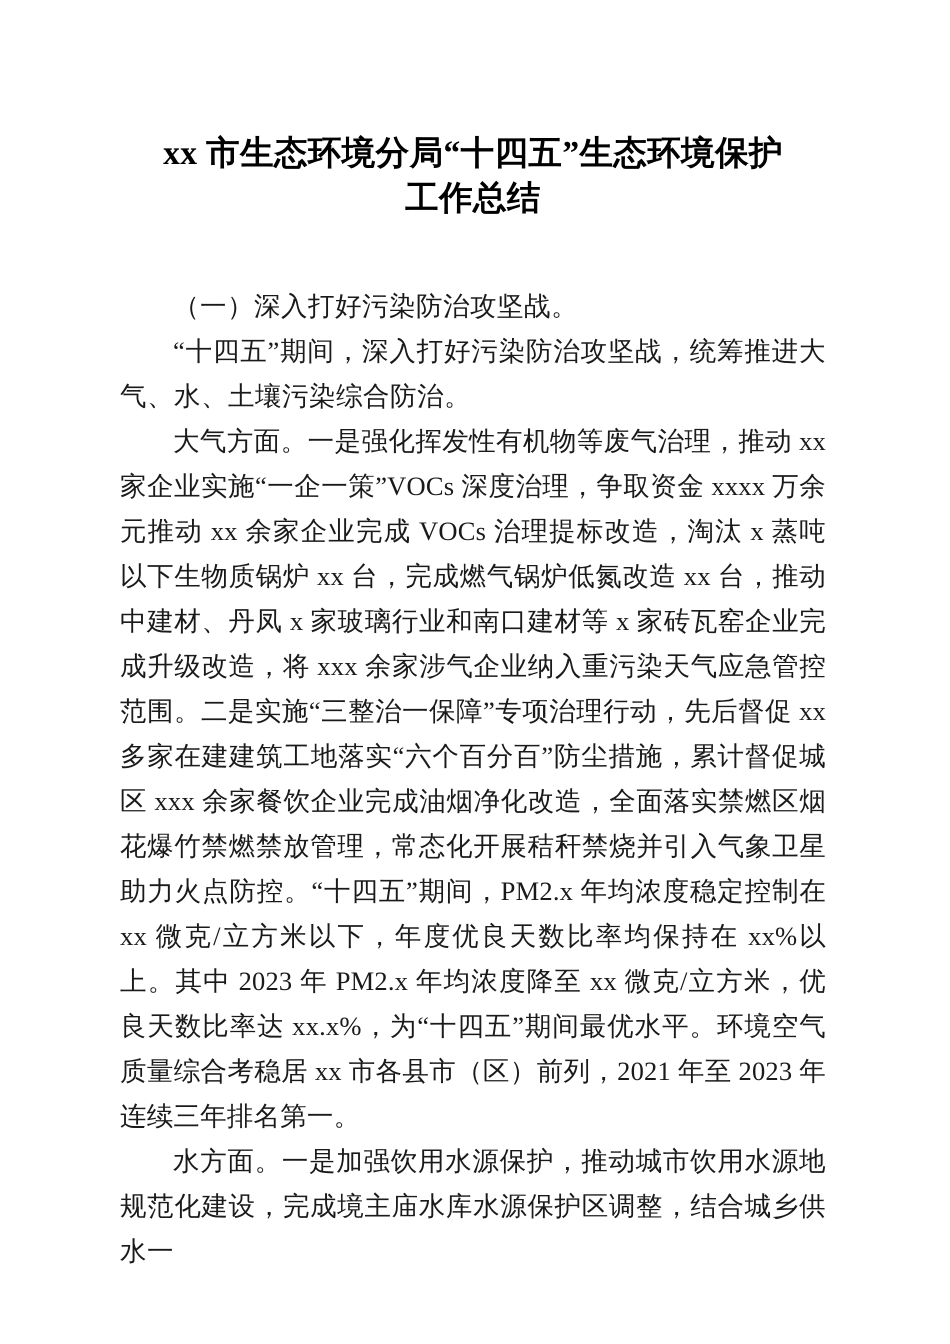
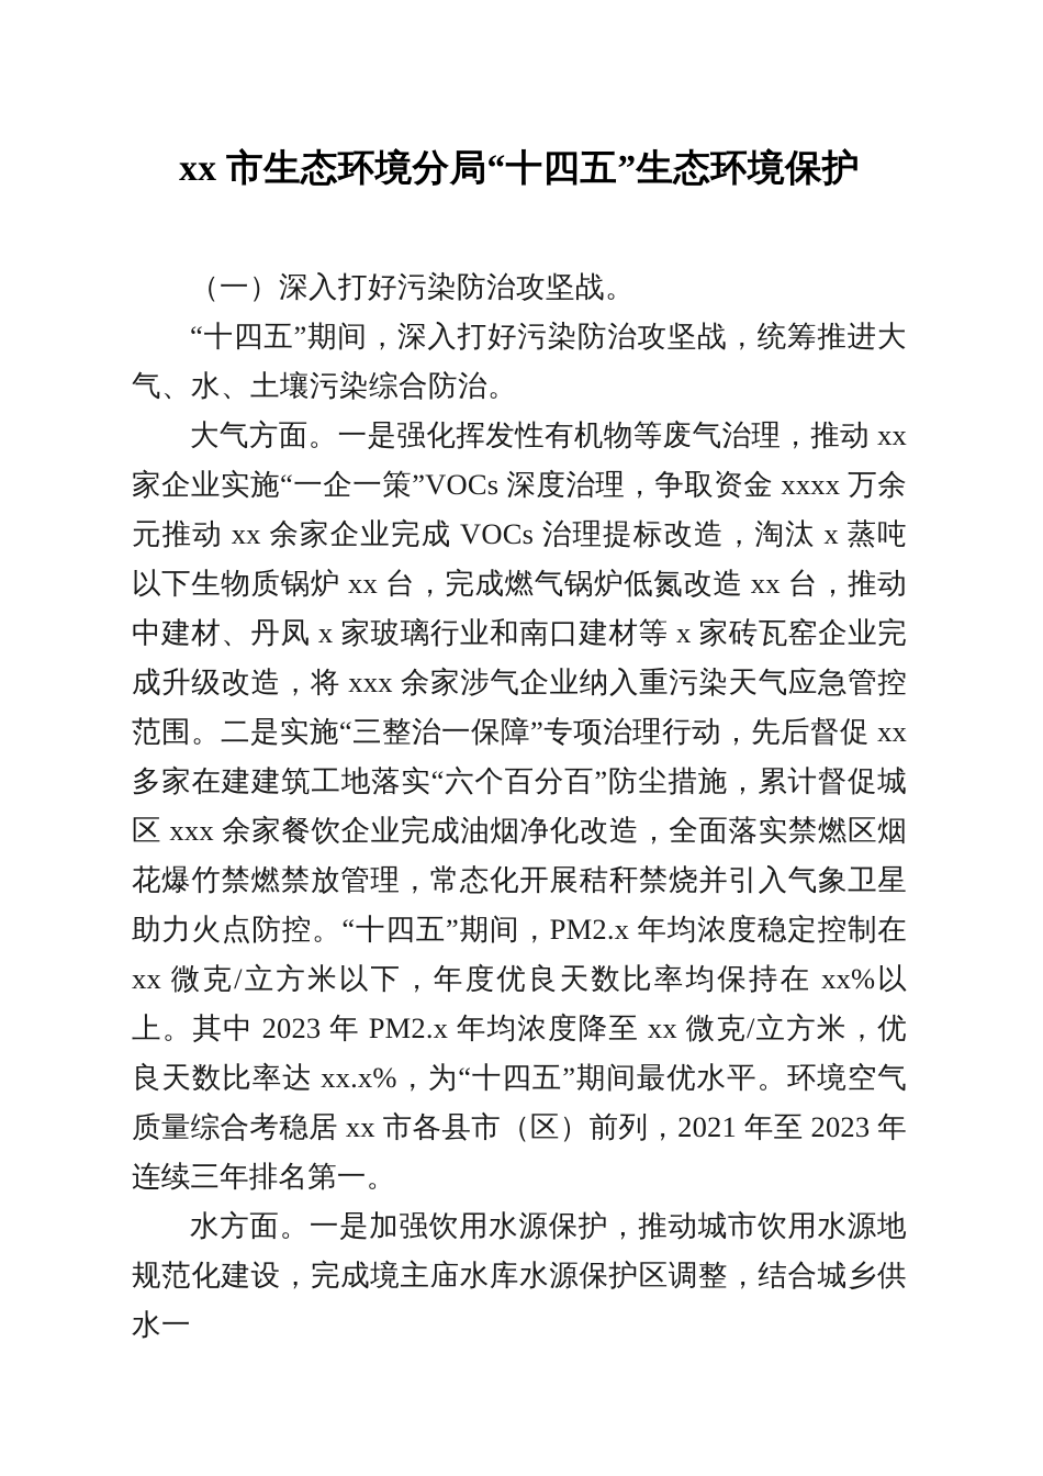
  xx 市生态环境分局“十四五”生态环境保护
- 工作总结
  （一）深入打好污染防治攻坚战。
  “十四五”期间，深入打好污染防治攻坚战，统筹推进大气、水、土壤污染综合防治。
  大气方面。一是强化挥发性有机物等废气治理，推动 xx 家企业实施“一企一策”VOCs 深度治理，争取资金 xxxx 万余元推动 xx 余家企业完成 VOCs 治理提标改造，淘汰 x 蒸吨以下生物质锅炉 xx 台，完成燃气锅炉低氮改造 xx 台，推动中建材、丹凤 x 家玻璃行业和南口建材等 x 家砖瓦窑企业完成升级改造，将 xxx 余家涉气企业纳入重污染天气应急管控范围。二是实施“三整治一保障”专项治理行动，先后督促 xx 多家在建建筑工地落实“六个百分百”防尘措施，累计督促城区 xxx 余家餐饮企业完成油烟净化改造，全面落实禁燃区烟花爆竹禁燃禁放管理，常态化开展秸秆禁烧并引入气象卫星助力火点防控。“十四五”期间，PM2.x 年均浓度稳定控制在 xx 微克/立方米以下，年度优良天数比率均保持在 xx%以上。其中 2023 年 PM2.x 年均浓度降至 xx 微克/立方米，优良天数比率达 xx.x%，为“十四五”期间最优水平。环境空气质量综合考稳居 xx 市各县市（区）前列，2021 年至 2023 年连续三年排名第一。
  水方面。一是加强饮用水源保护，推动城市饮用水源地规范化建设，完成境主庙水库水源保护区调整，结合城乡供水一
